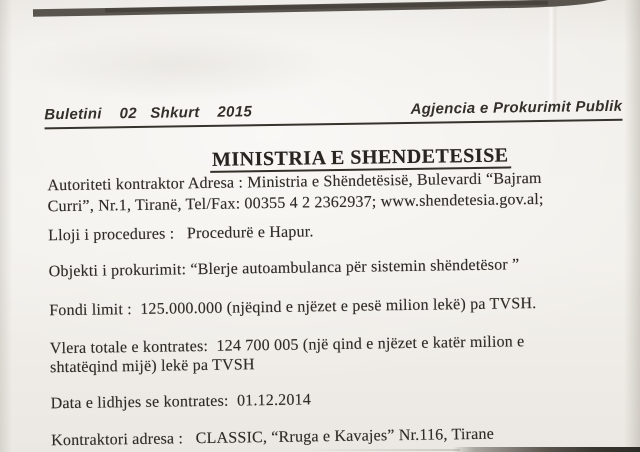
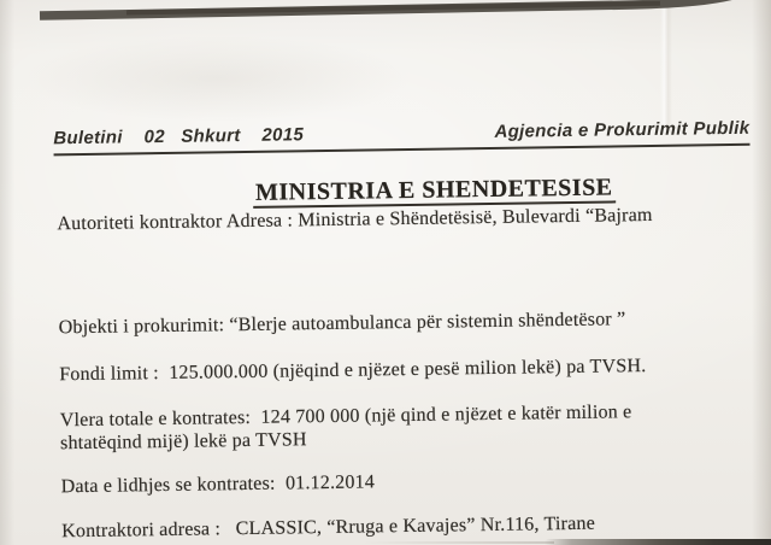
  Buletini 02 Shkurt 2015
  Agjencia e Prokurimit Publik
  MINISTRIA E SHENDETESISE
  Autoriteti kontraktor Adresa : Ministria e Shëndetësisë, Bulevardi “Bajram
- Curri”, Nr.1, Tiranë, Tel/Fax: 00355 4 2 2362937; www.shendetesia.gov.al;
- Lloji i procedures : Procedurë e Hapur.
  Objekti i prokurimit: “Blerje autoambulanca për sistemin shëndetësor ”
  Fondi limit : 125.000.000 (njëqind e njëzet e pesë milion lekë) pa TVSH.
- Vlera totale e kontrates: 124 700 005 (një qind e njëzet e katër milion e
+ Vlera totale e kontrates: 124 700 000 (një qind e njëzet e katër milion e
  shtatëqind mijë) lekë pa TVSH
  Data e lidhjes se kontrates: 01.12.2014
  Kontraktori adresa : CLASSIC, “Rruga e Kavajes” Nr.116, Tirane
